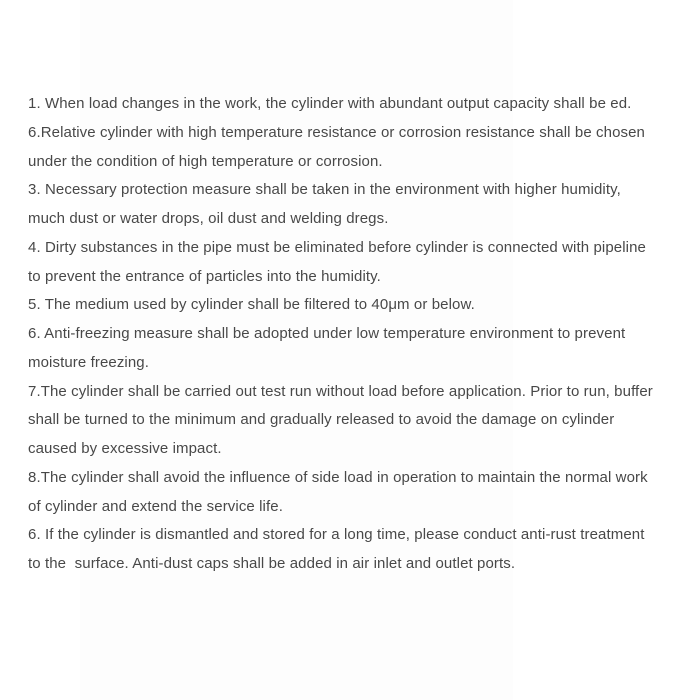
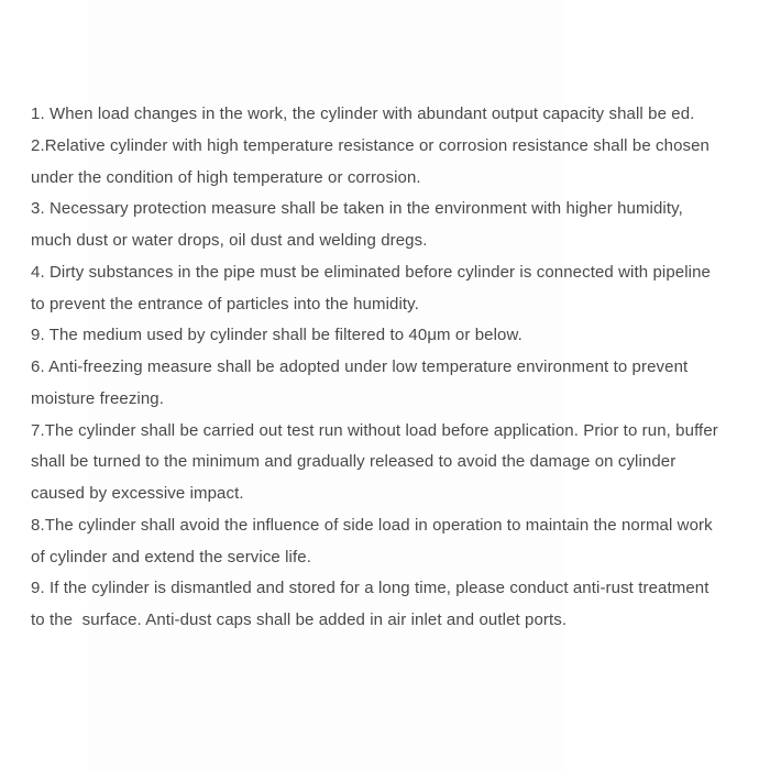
  1. When load changes in the work, the cylinder with abundant output capacity shall be ed.
- 6.Relative cylinder with high temperature resistance or corrosion resistance shall be chosen
+ 2.Relative cylinder with high temperature resistance or corrosion resistance shall be chosen
  under the condition of high temperature or corrosion.
  3. Necessary protection measure shall be taken in the environment with higher humidity,
  much dust or water drops, oil dust and welding dregs.
  4. Dirty substances in the pipe must be eliminated before cylinder is connected with pipeline
  to prevent the entrance of particles into the humidity.
- 5. The medium used by cylinder shall be filtered to 40μm or below.
+ 9. The medium used by cylinder shall be filtered to 40μm or below.
  6. Anti-freezing measure shall be adopted under low temperature environment to prevent
  moisture freezing.
  7.The cylinder shall be carried out test run without load before application. Prior to run, buffer
  shall be turned to the minimum and gradually released to avoid the damage on cylinder
  caused by excessive impact.
  8.The cylinder shall avoid the influence of side load in operation to maintain the normal work
  of cylinder and extend the service life.
- 6. If the cylinder is dismantled and stored for a long time, please conduct anti-rust treatment
+ 9. If the cylinder is dismantled and stored for a long time, please conduct anti-rust treatment
  to the surface. Anti-dust caps shall be added in air inlet and outlet ports.
